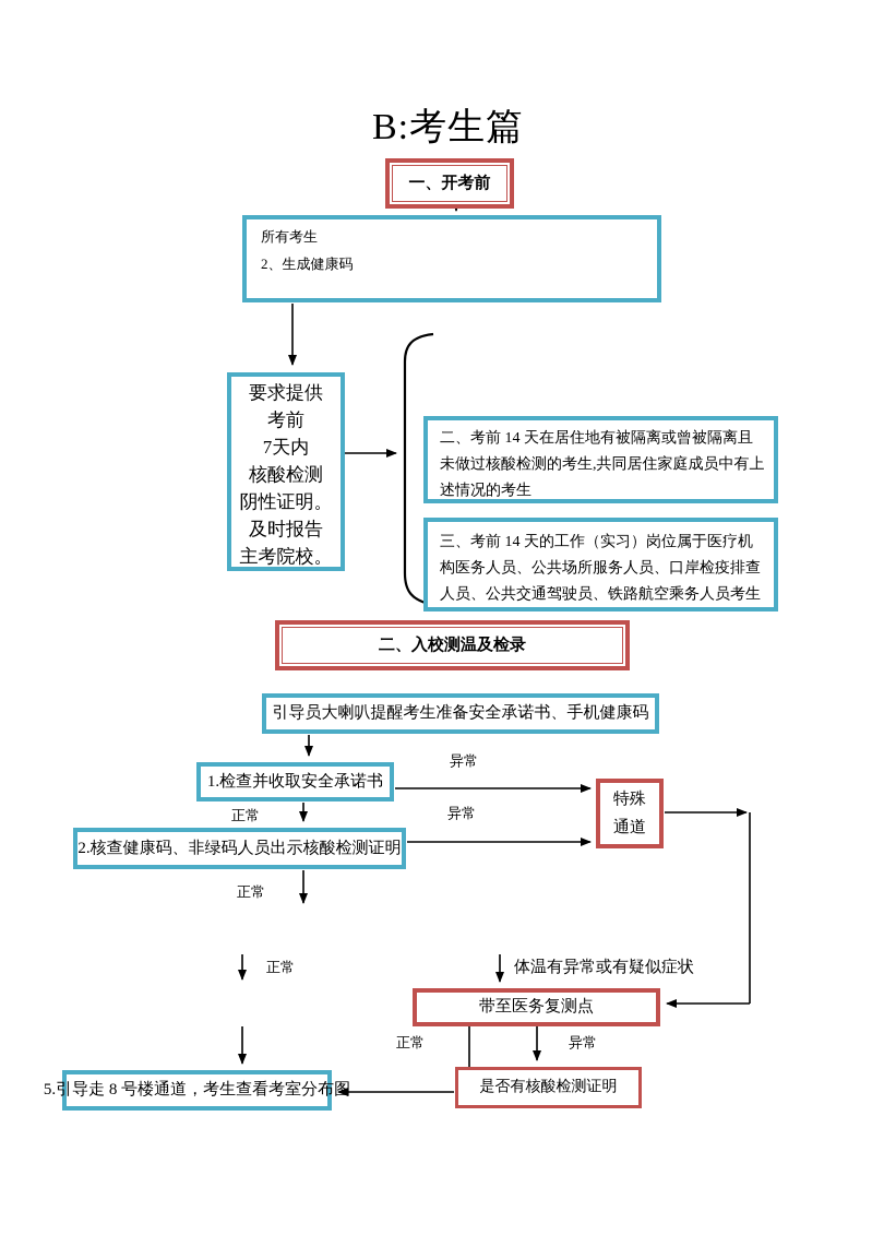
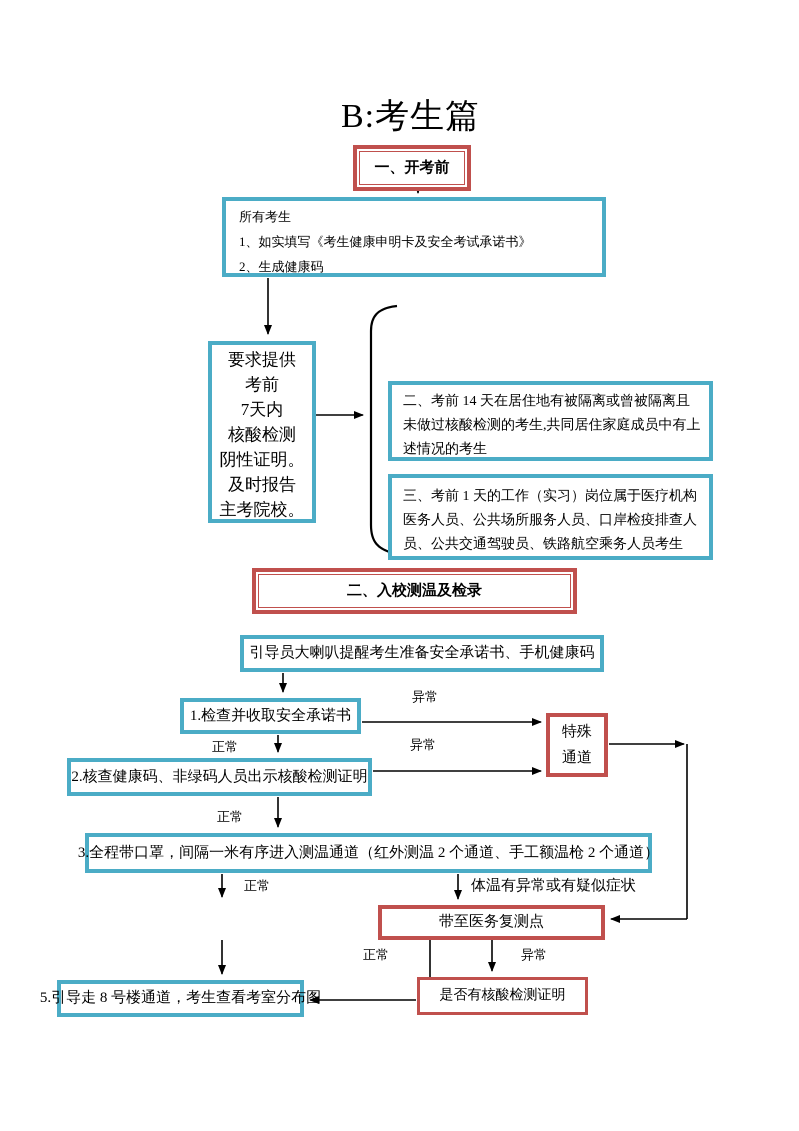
  B:考生篇
  一、开考前
  所有考生
+ 1、如实填写《考生健康申明卡及安全考试承诺书》
  2、生成健康码
  要求提供
  考前
  7天内
  核酸检测
  阴性证明。
  及时报告
  主考院校。
  二、考前 14 天在居住地有被隔离或曾被隔离且未做过核酸检测的考生,共同居住家庭成员中有上述情况的考生
- 三、考前 14 天的工作（实习）岗位属于医疗机构医务人员、公共场所服务人员、口岸检疫排查人员、公共交通驾驶员、铁路航空乘务人员考生
+ 三、考前 1 天的工作（实习）岗位属于医疗机构医务人员、公共场所服务人员、口岸检疫排查人员、公共交通驾驶员、铁路航空乘务人员考生
  二、入校测温及检录
  引导员大喇叭提醒考生准备安全承诺书、手机健康码
  1.检查并收取安全承诺书
  2.核查健康码、非绿码人员出示核酸检测证明
+ 3.全程带口罩，间隔一米有序进入测温通道（红外测温 2 个通道、手工额温枪 2 个通道）
  5.引导走 8 号楼通道，考生查看考室分布图
  特殊
  通道
  带至医务复测点
  是否有核酸检测证明
  异常
  异常
  异常
  正常
  正常
  正常
  正常
  体温有异常或有疑似症状
